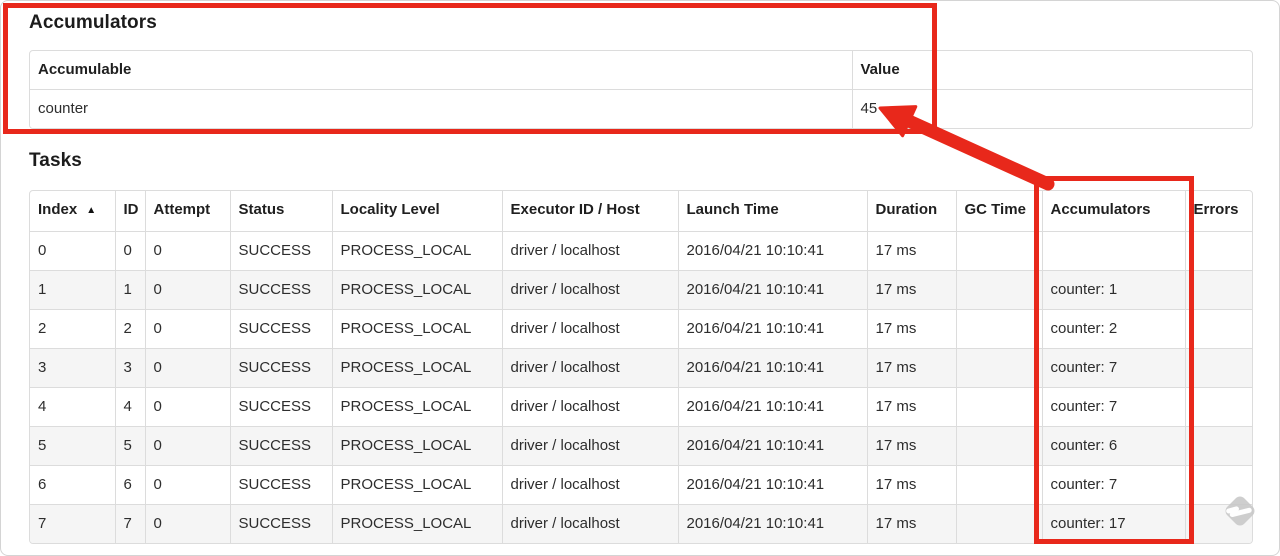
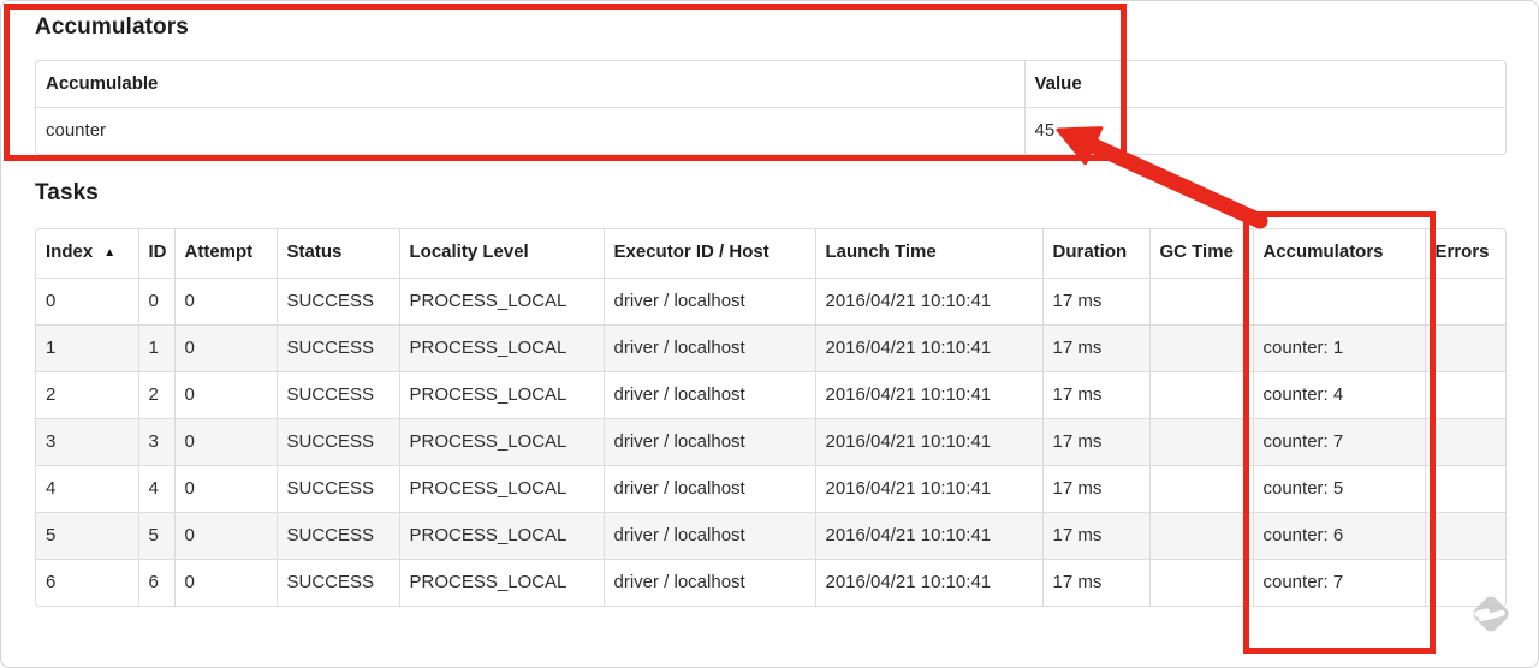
  Accumulators
  Accumulable	Value
  counter	45
  Tasks
  Index ▲	ID	Attempt	Status	Locality Level	Executor ID / Host	Launch Time	Duration	GC Time	Accumulators	Errors
  0	0	0	SUCCESS	PROCESS_LOCAL	driver / localhost	2016/04/21 10:10:41	17 ms
  1	1	0	SUCCESS	PROCESS_LOCAL	driver / localhost	2016/04/21 10:10:41	17 ms		counter: 1
- 2	2	0	SUCCESS	PROCESS_LOCAL	driver / localhost	2016/04/21 10:10:41	17 ms		counter: 2
+ 2	2	0	SUCCESS	PROCESS_LOCAL	driver / localhost	2016/04/21 10:10:41	17 ms		counter: 4
  3	3	0	SUCCESS	PROCESS_LOCAL	driver / localhost	2016/04/21 10:10:41	17 ms		counter: 7
- 4	4	0	SUCCESS	PROCESS_LOCAL	driver / localhost	2016/04/21 10:10:41	17 ms		counter: 7
+ 4	4	0	SUCCESS	PROCESS_LOCAL	driver / localhost	2016/04/21 10:10:41	17 ms		counter: 5
  5	5	0	SUCCESS	PROCESS_LOCAL	driver / localhost	2016/04/21 10:10:41	17 ms		counter: 6
  6	6	0	SUCCESS	PROCESS_LOCAL	driver / localhost	2016/04/21 10:10:41	17 ms		counter: 7
- 7	7	0	SUCCESS	PROCESS_LOCAL	driver / localhost	2016/04/21 10:10:41	17 ms		counter: 17
